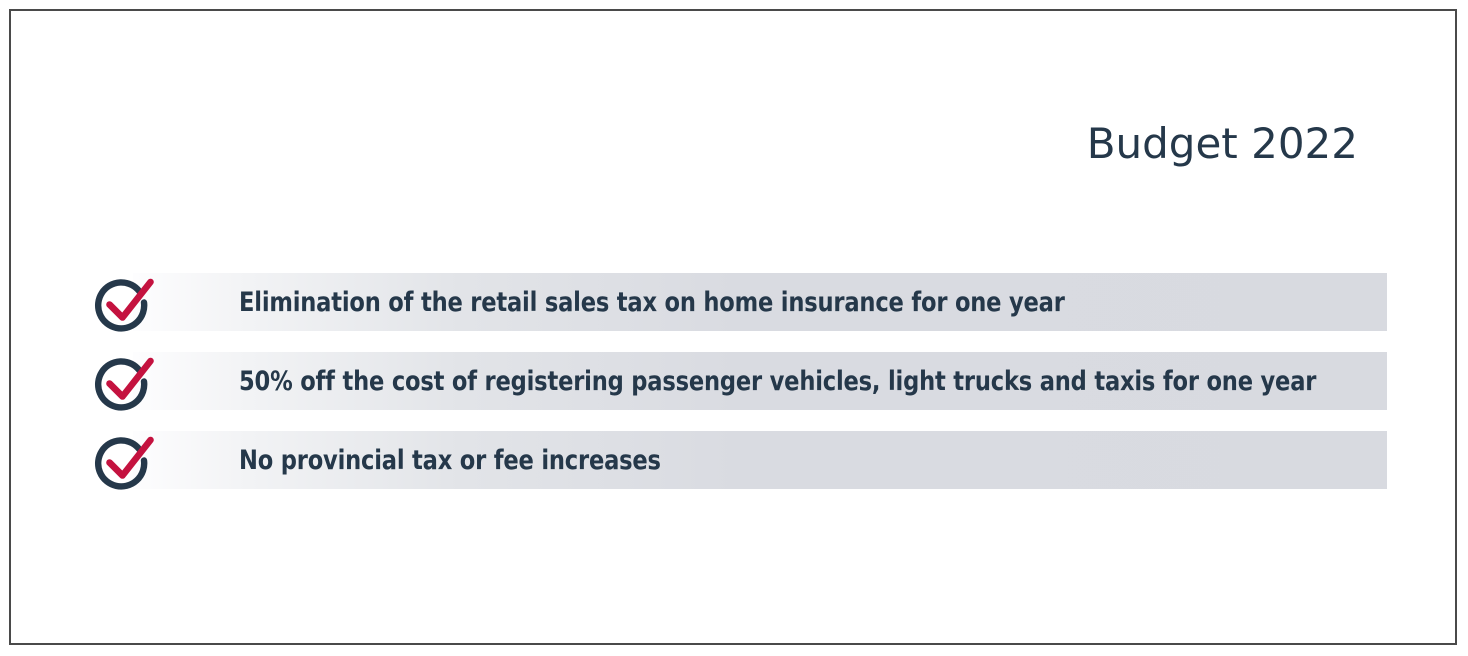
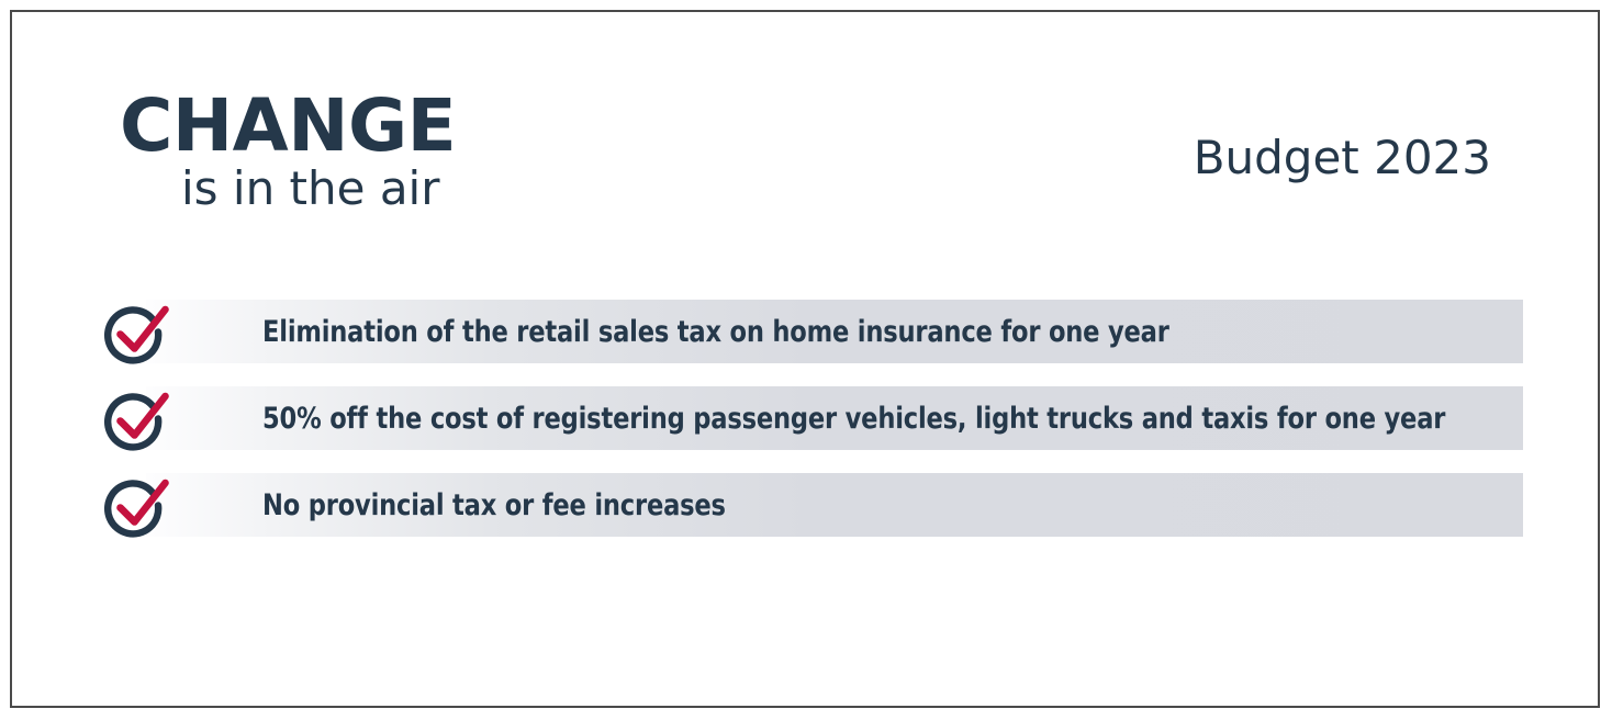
+ CHANGE
+ is in the air
- Budget 2022
+ Budget 2023
  Elimination of the retail sales tax on home insurance for one year
  50% off the cost of registering passenger vehicles, light trucks and taxis for one year
  No provincial tax or fee increases
